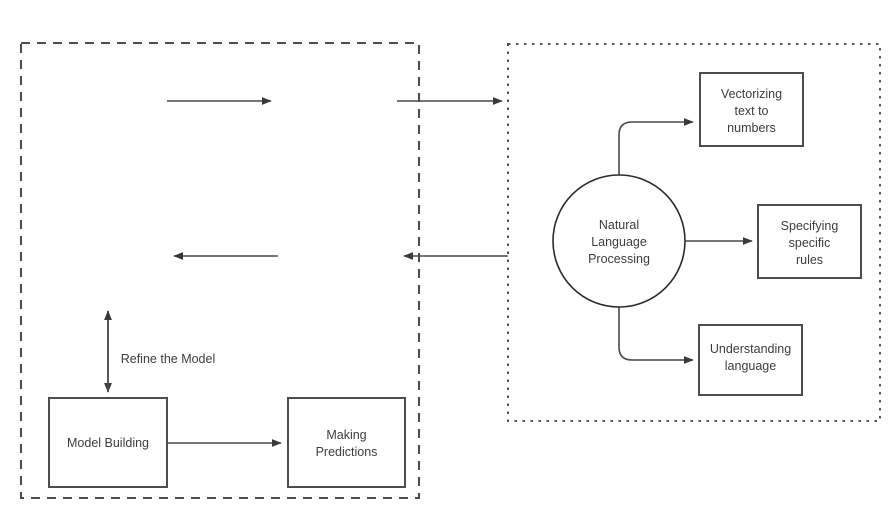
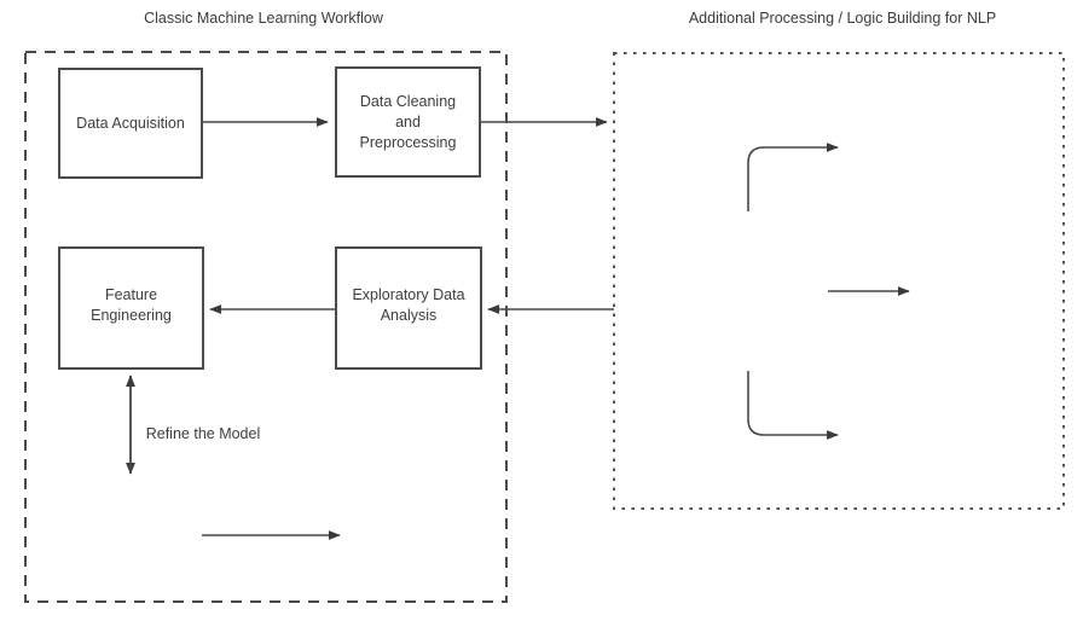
+ Classic Machine Learning Workflow
+ Additional Processing / Logic Building for NLP
+ Data Acquisition
+ Data Cleaning
+ and
+ Preprocessing
+ Feature
+ Engineering
+ Exploratory Data
+ Analysis
  Refine the Model
- Model Building
- Making
- Predictions
- Natural
- Language
- Processing
- Vectorizing
- text to
- numbers
- Specifying
- specific
- rules
- Understanding
- language
